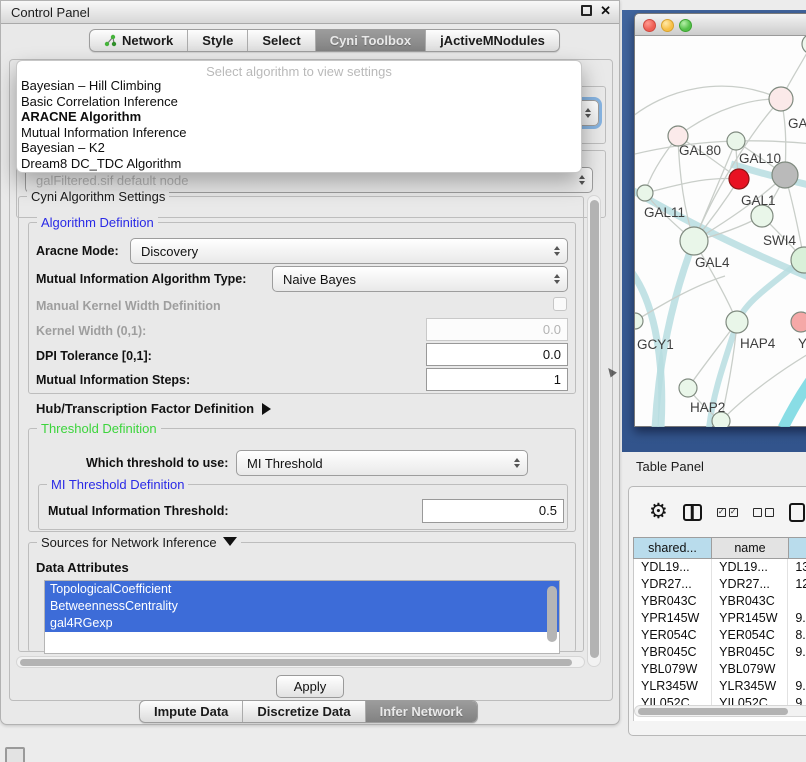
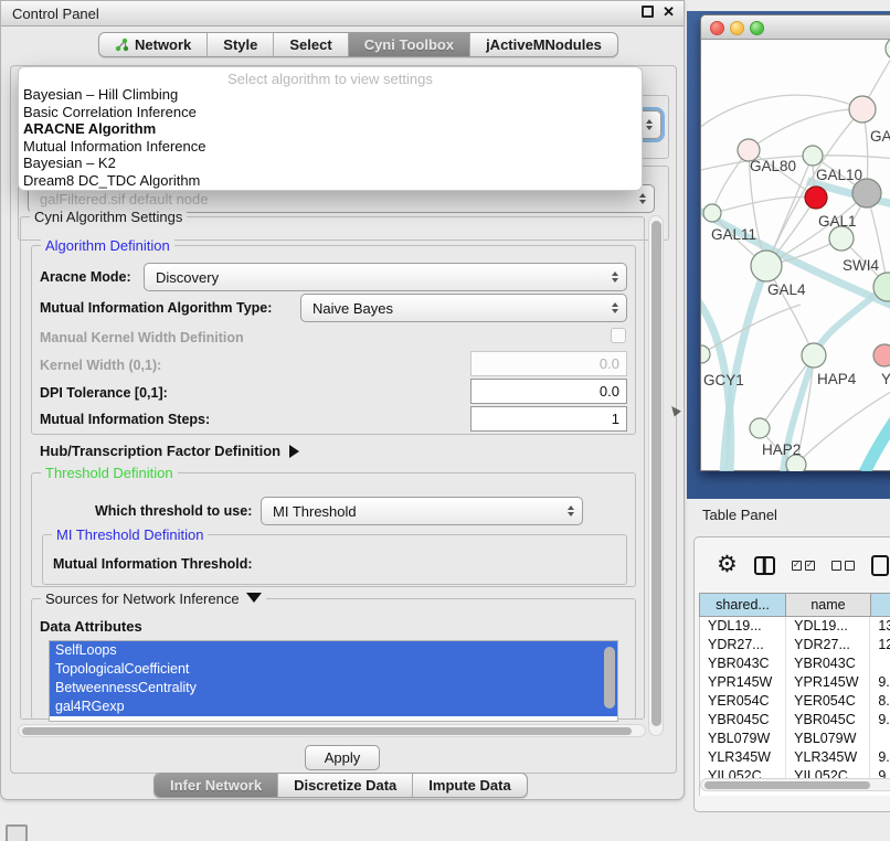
  Control Panel
  ✕
  Network
  Style
  Select
  Cyni Toolbox
  jActiveMNodules
  galFiltered.sif default node
  Select algorithm to view settings
  Bayesian – Hill Climbing
  Basic Correlation Inference
  ARACNE Algorithm
  Mutual Information Inference
  Bayesian – K2
  Dream8 DC_TDC Algorithm
  Cyni Algorithm Settings
  Algorithm Definition
  Aracne Mode:
  Discovery
  Mutual Information Algorithm Type:
  Naive Bayes
  Manual Kernel Width Definition
  Kernel Width (0,1):
  0.0
  DPI Tolerance [0,1]:
  0.0
  Mutual Information Steps:
  1
  Hub/Transcription Factor Definition
  Threshold Definition
  Which threshold to use:
  MI Threshold
  MI Threshold Definition
  Mutual Information Threshold:
- 0.5
  Sources for Network Inference
  Data Attributes
+ SelfLoops
  TopologicalCoefficient
  BetweennessCentrality
  gal4RGexp
  Apply
- Impute Data
+ Infer Network
  Discretize Data
- Infer Network
+ Impute Data
  GAL80
  GAL10
  GAL1
  GAL11
  GAL4
  SWI4
  GCY1
  HAP4
  Y
  HAP2
  Table Panel
  ⚙
  shared...
  name
  YDL19...
  YDL19...
  YDR27...
  YDR27...
  YBR043C
  YBR043C
  YPR145W
  YPR145W
  9.
  YER054C
  YER054C
  8.
  YBR045C
  YBR045C
  9.
  YBL079W
  YBL079W
  YLR345W
  YLR345W
  9.
  YIL052C
  YIL052C
  9
